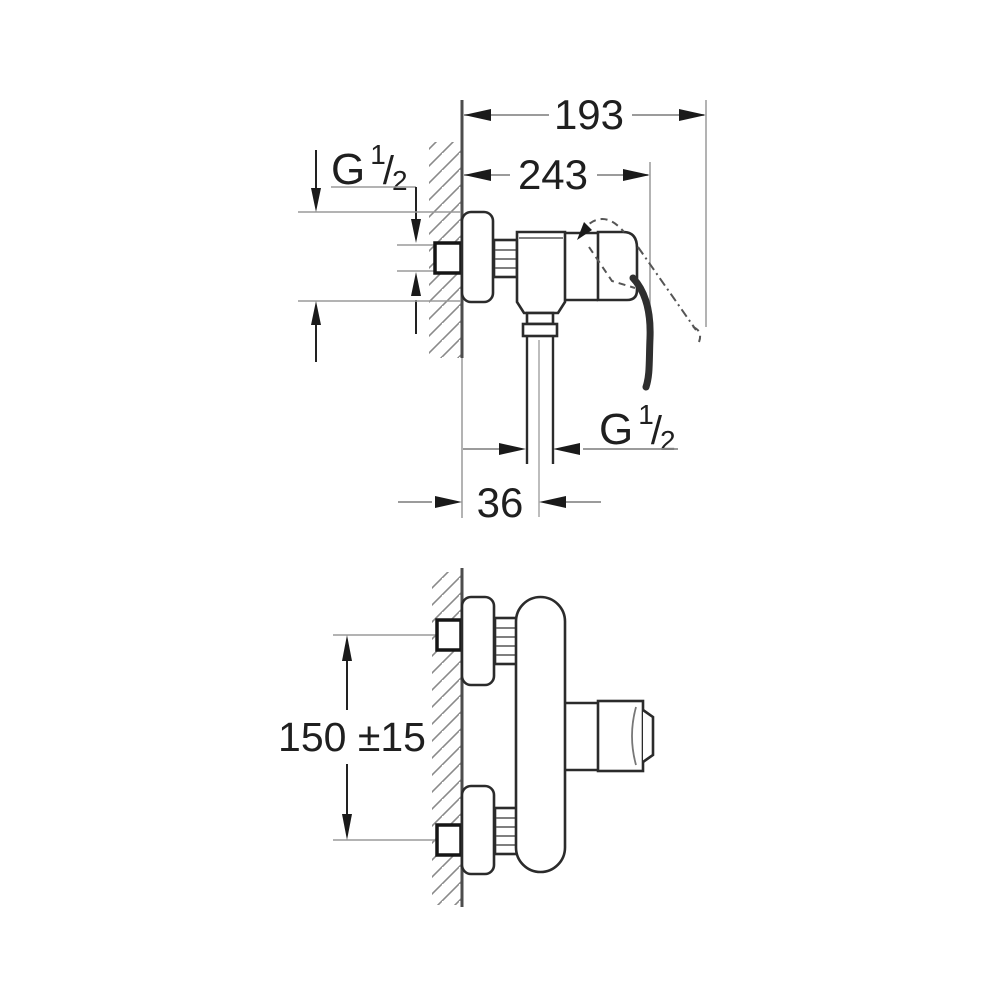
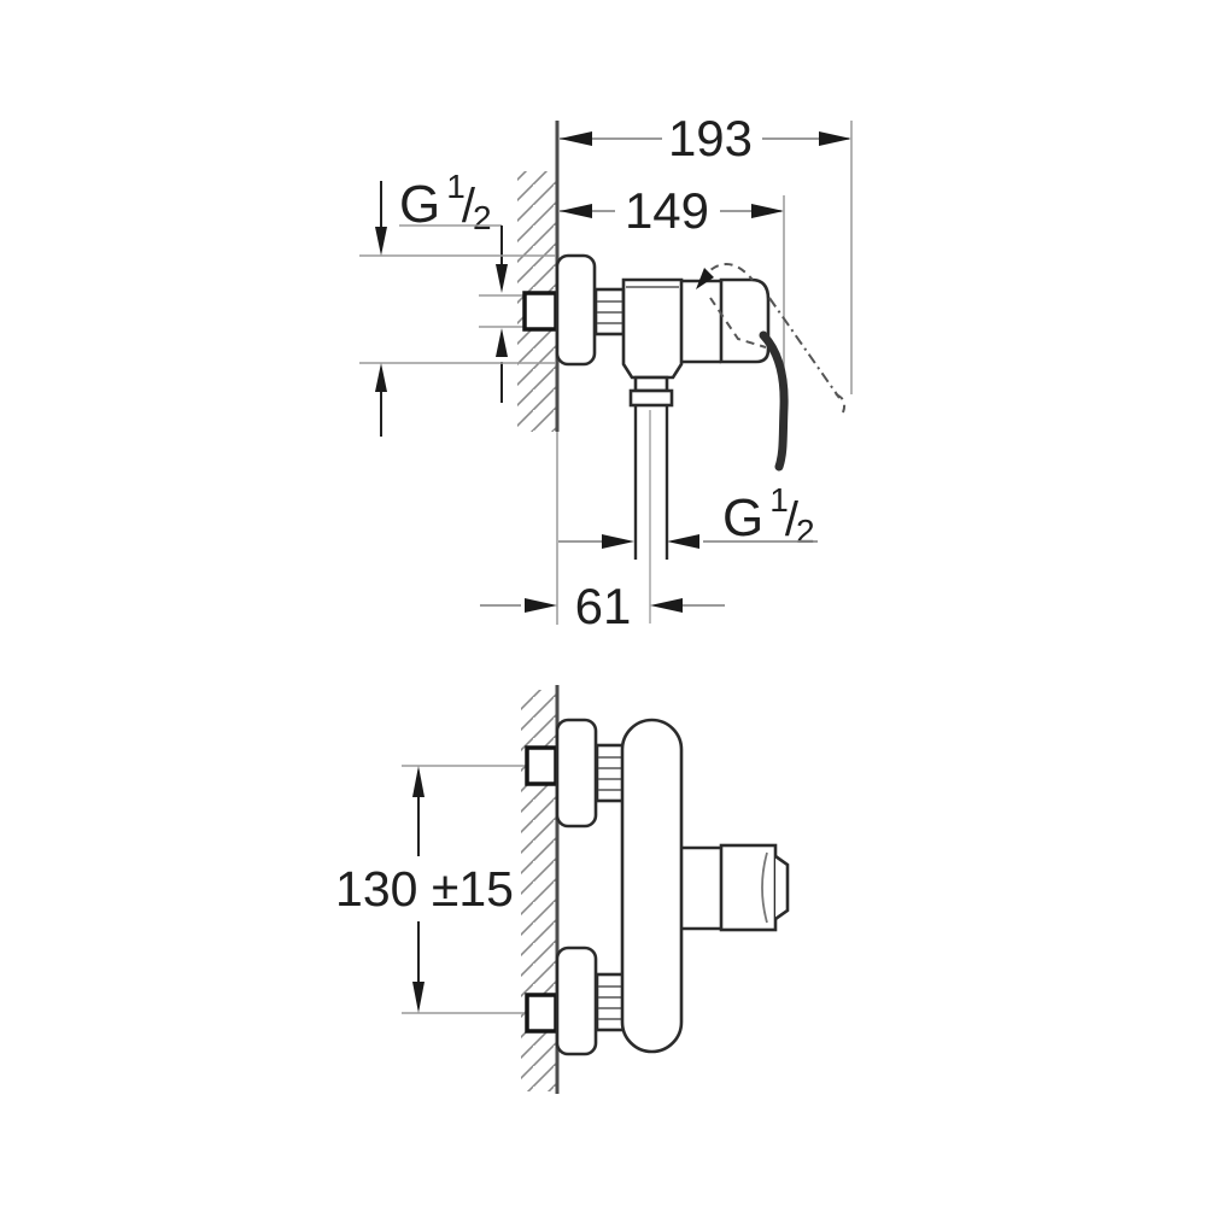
  193
- 243
+ 149
  G 1 /2
  G 1 /2
- 36
+ 61
- 150 ±15
+ 130 ±15
